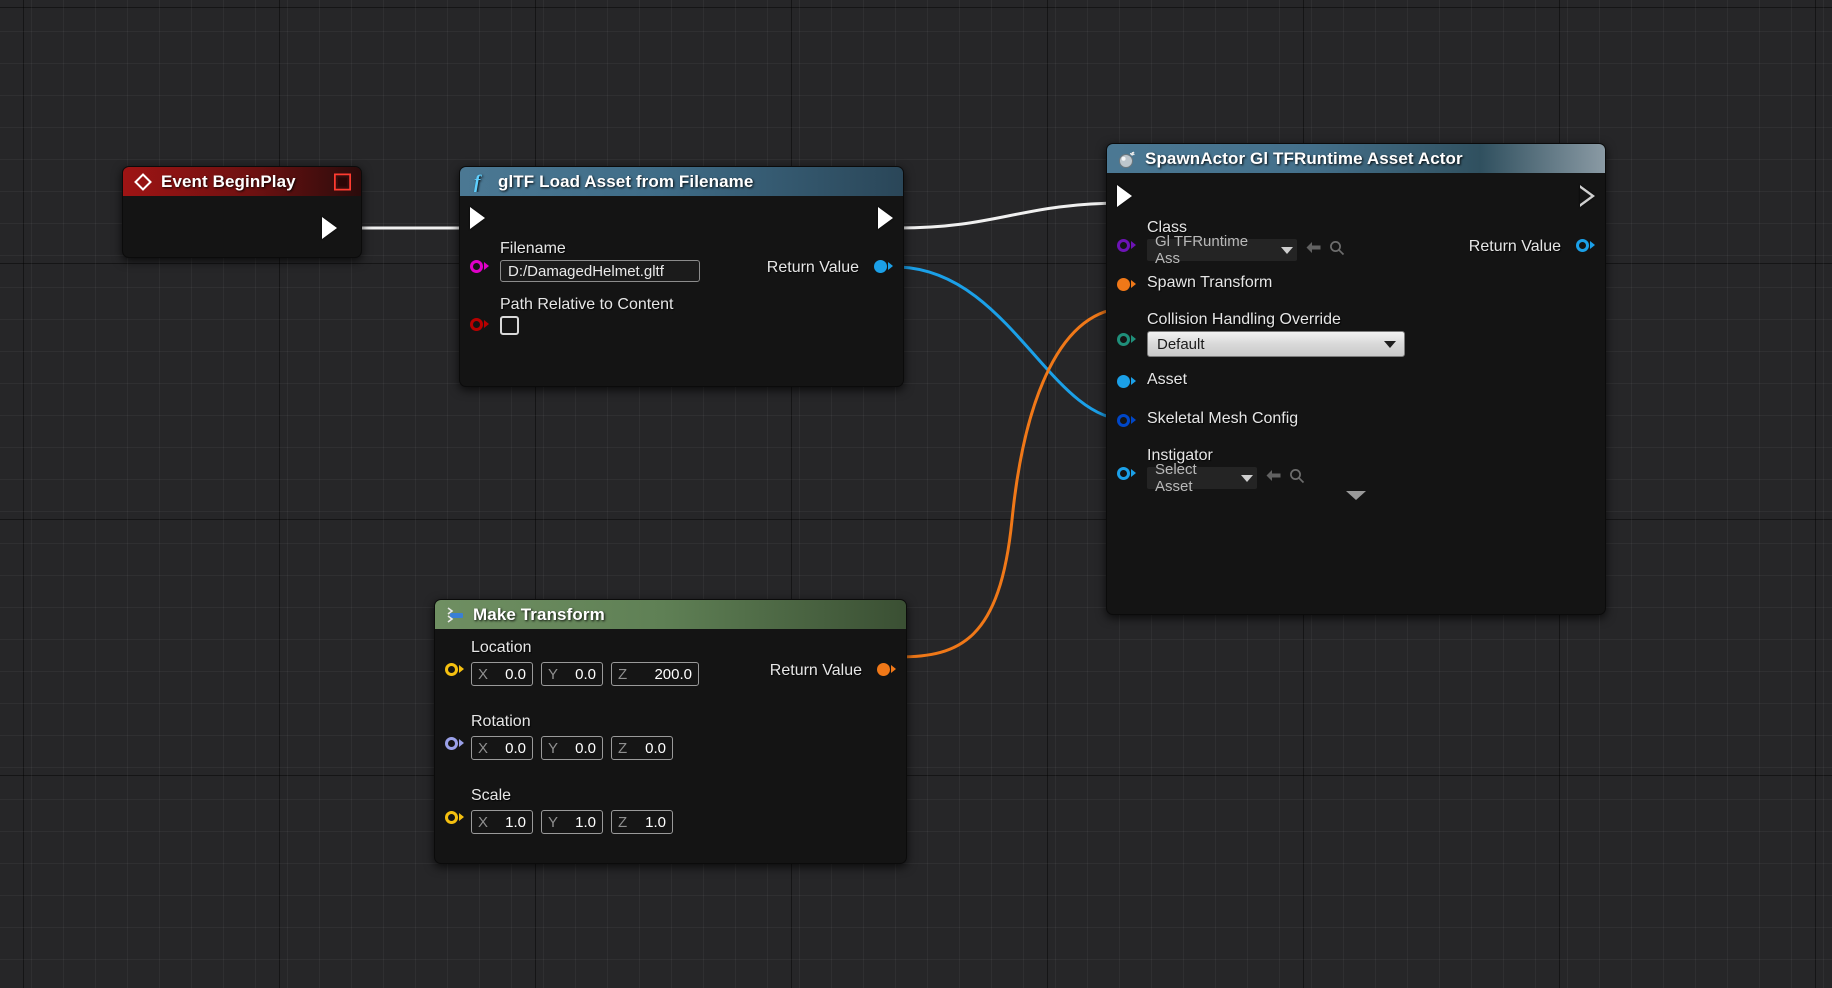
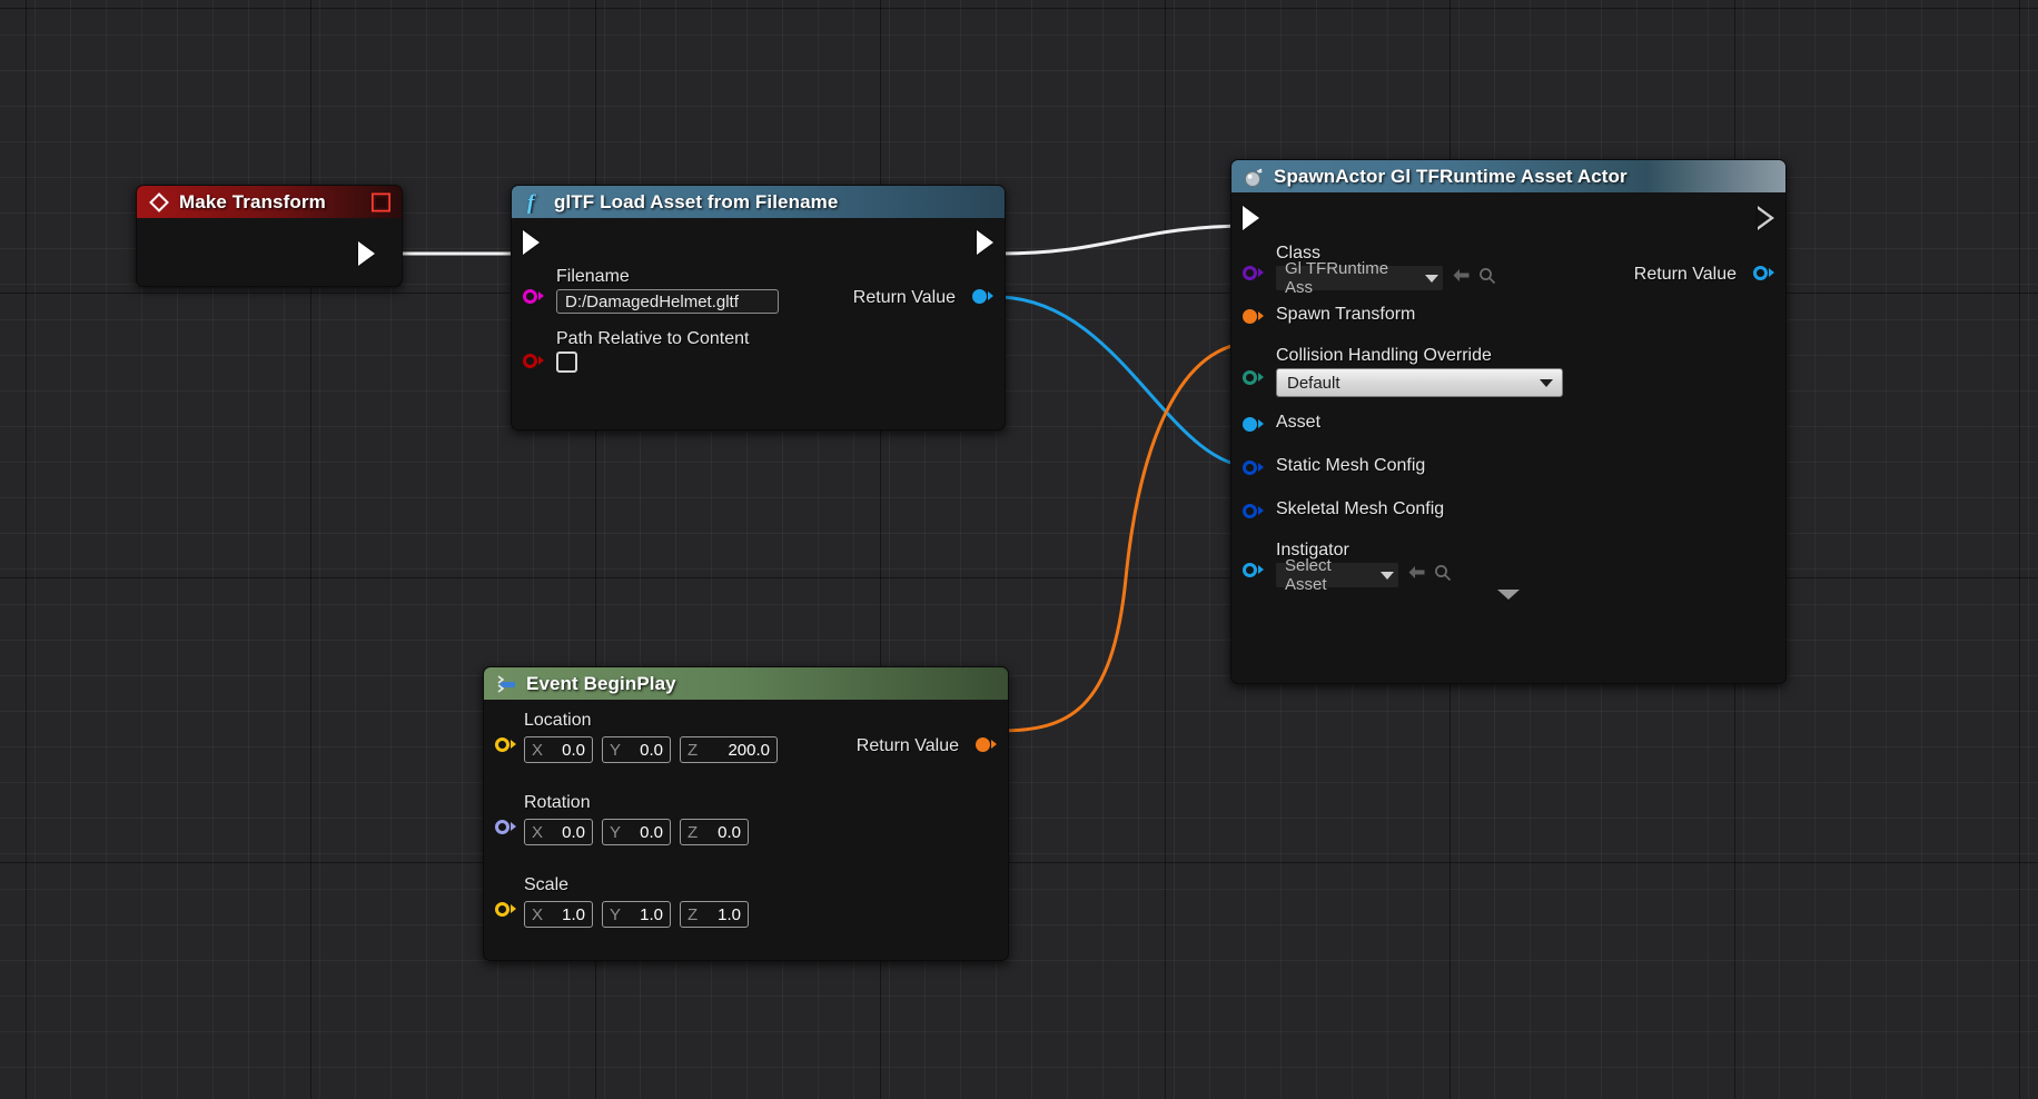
- Event BeginPlay
+ Make Transform
  f
  glTF Load Asset from Filename
  Filename
  D:/DamagedHelmet.gltf
  Return Value
  Path Relative to Content
  SpawnActor Gl TFRuntime Asset Actor
  Class
  Gl TFRuntime Ass
  Return Value
  Spawn Transform
  Collision Handling Override
  Default
  Asset
+ Static Mesh Config
  Skeletal Mesh Config
  Instigator
  Select Asset
- Make Transform
+ Event BeginPlay
  Location
  X
  0.0
  Y
  0.0
  Z
  200.0
  Return Value
  Rotation
  X
  0.0
  Y
  0.0
  Z
  0.0
  Scale
  X
  1.0
  Y
  1.0
  Z
  1.0
